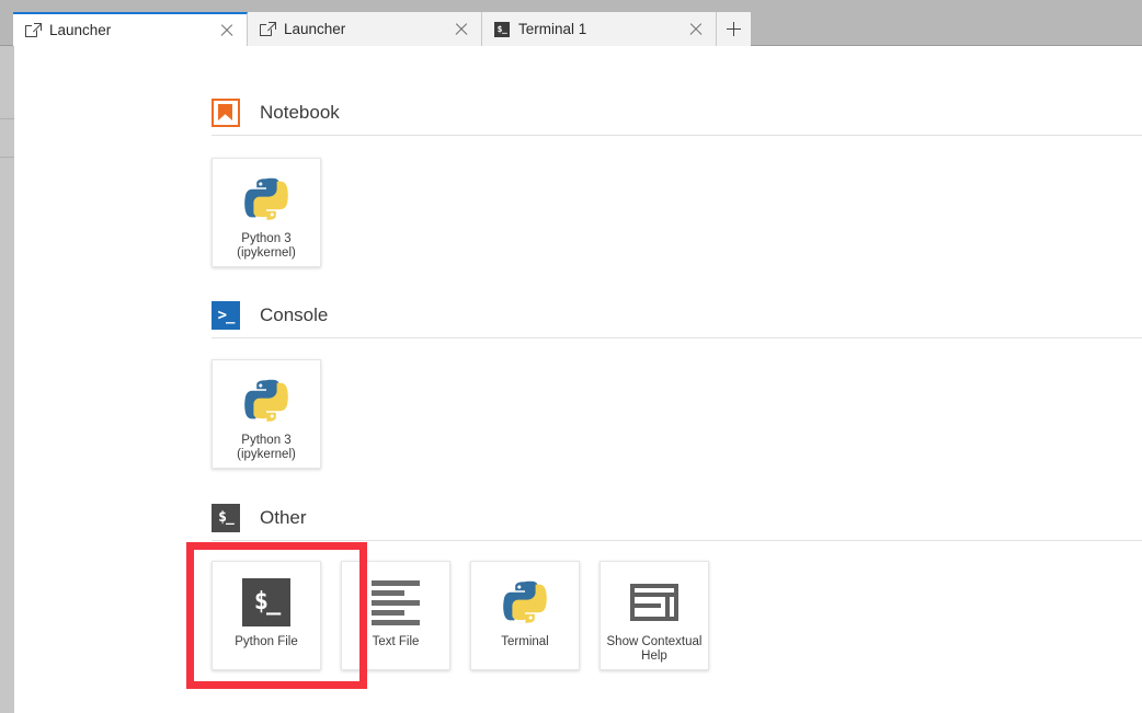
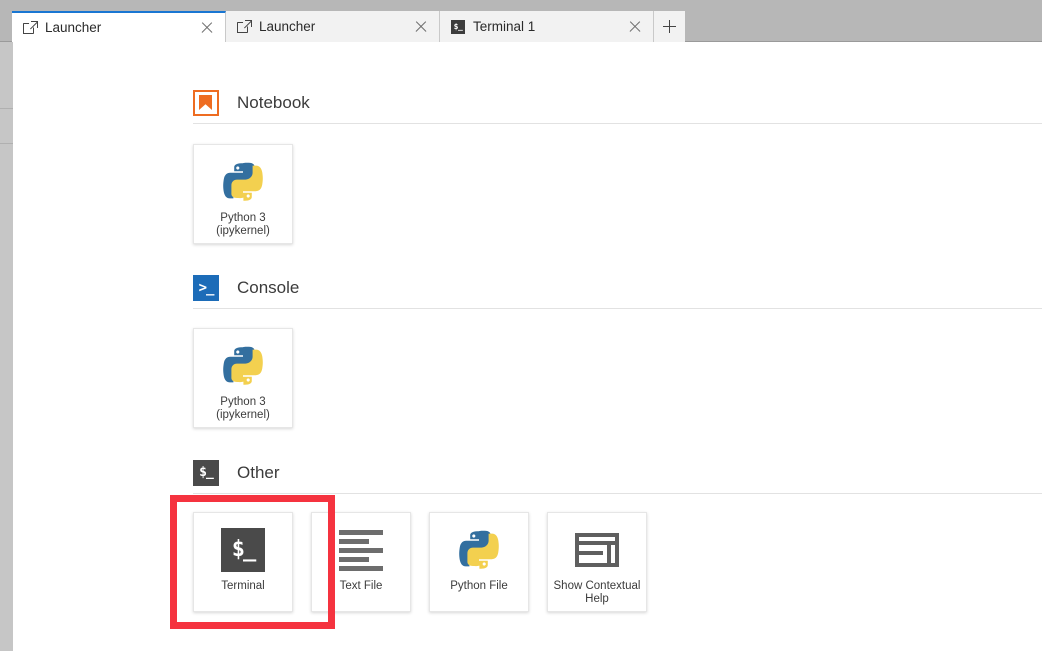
  Launcher
  Launcher
  $_
  Terminal 1
  Notebook
  Python 3
  (ipykernel)
  >_
  Console
  Python 3
  (ipykernel)
  $_
  Other
  $_
- Python File
+ Terminal
  Text File
- Terminal
+ Python File
  Show Contextual Help
